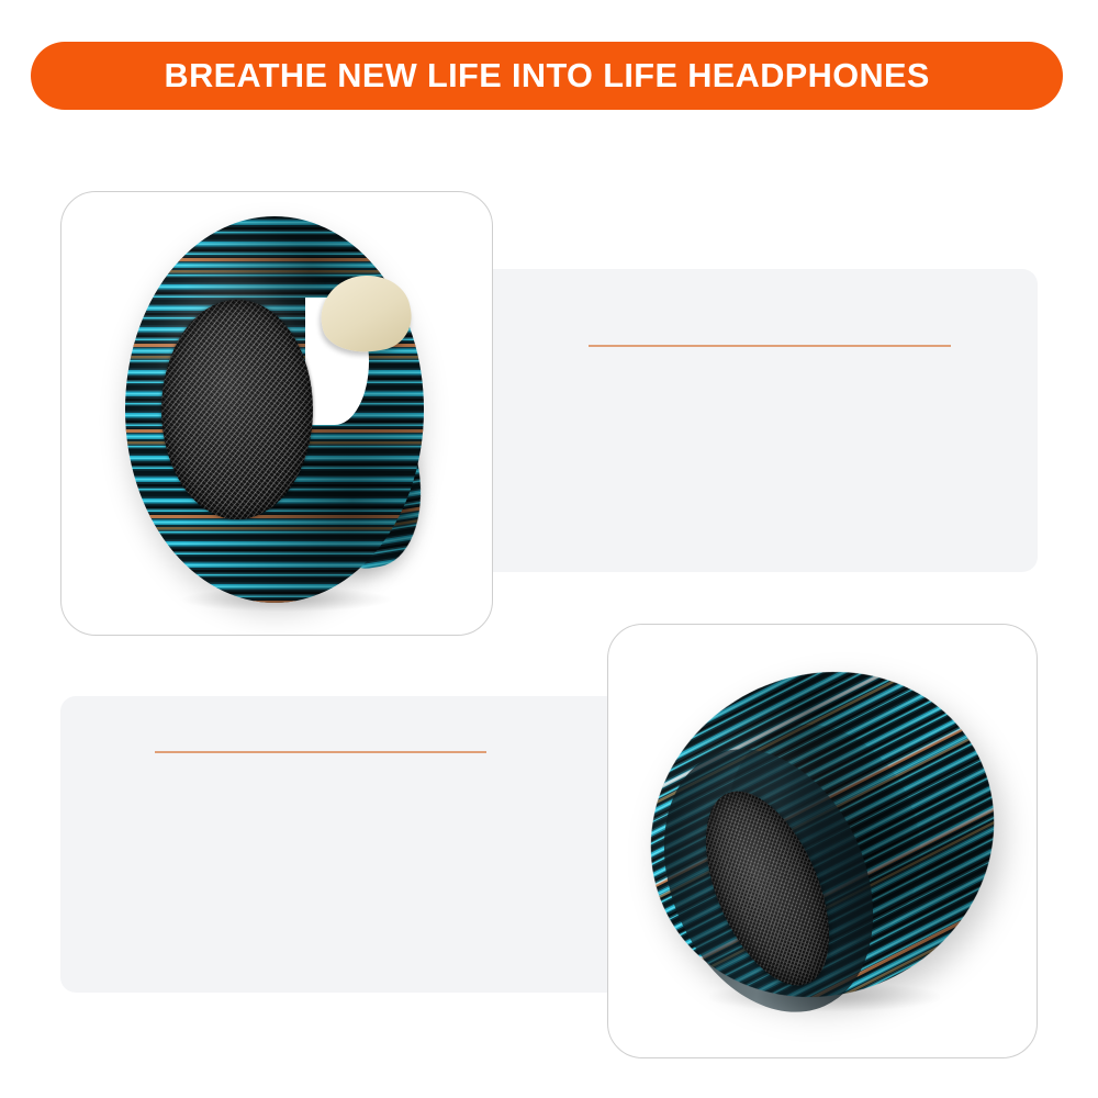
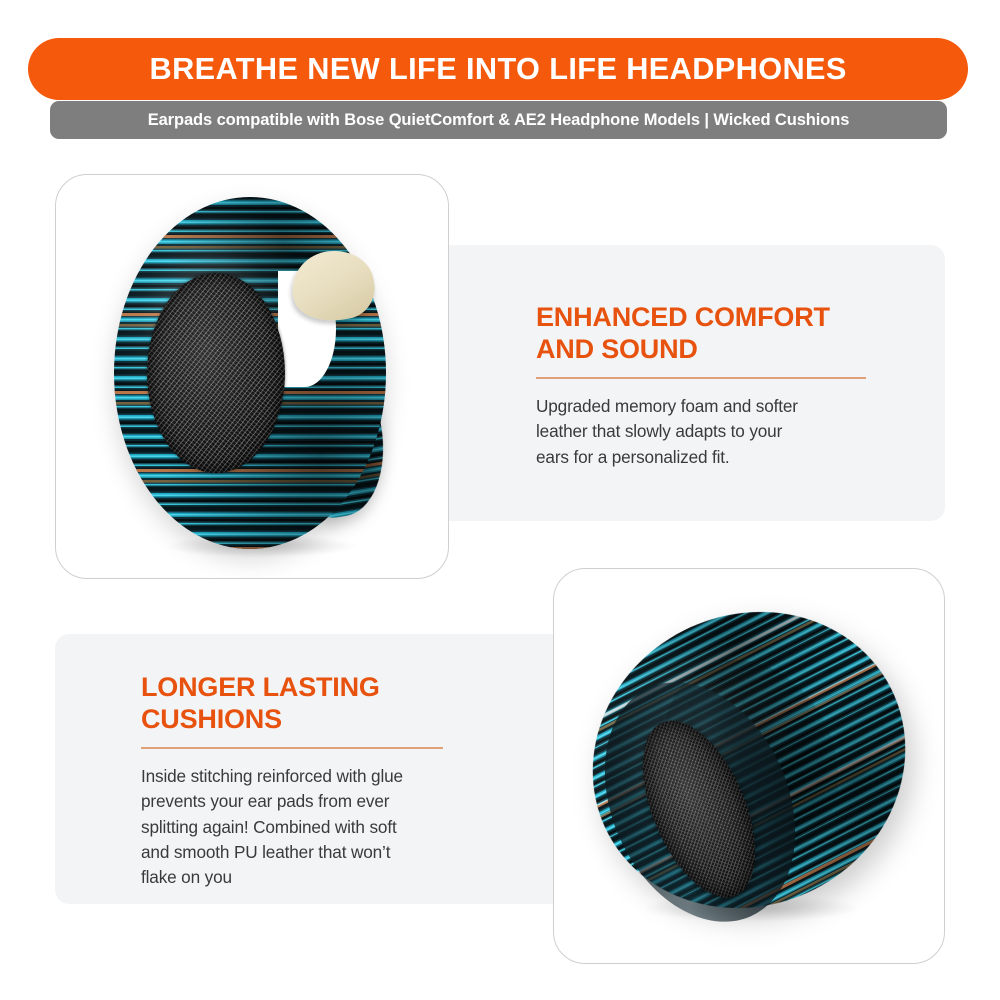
  BREATHE NEW LIFE INTO LIFE HEADPHONES
+ Earpads compatible with Bose QuietComfort & AE2 Headphone Models | Wicked Cushions
+ ENHANCED COMFORT
+ AND SOUND
+ Upgraded memory foam and softer
+ leather that slowly adapts to your
+ ears for a personalized fit.
+ LONGER LASTING
+ CUSHIONS
+ Inside stitching reinforced with glue
+ prevents your ear pads from ever
+ splitting again! Combined with soft
+ and smooth PU leather that won’t
+ flake on you
